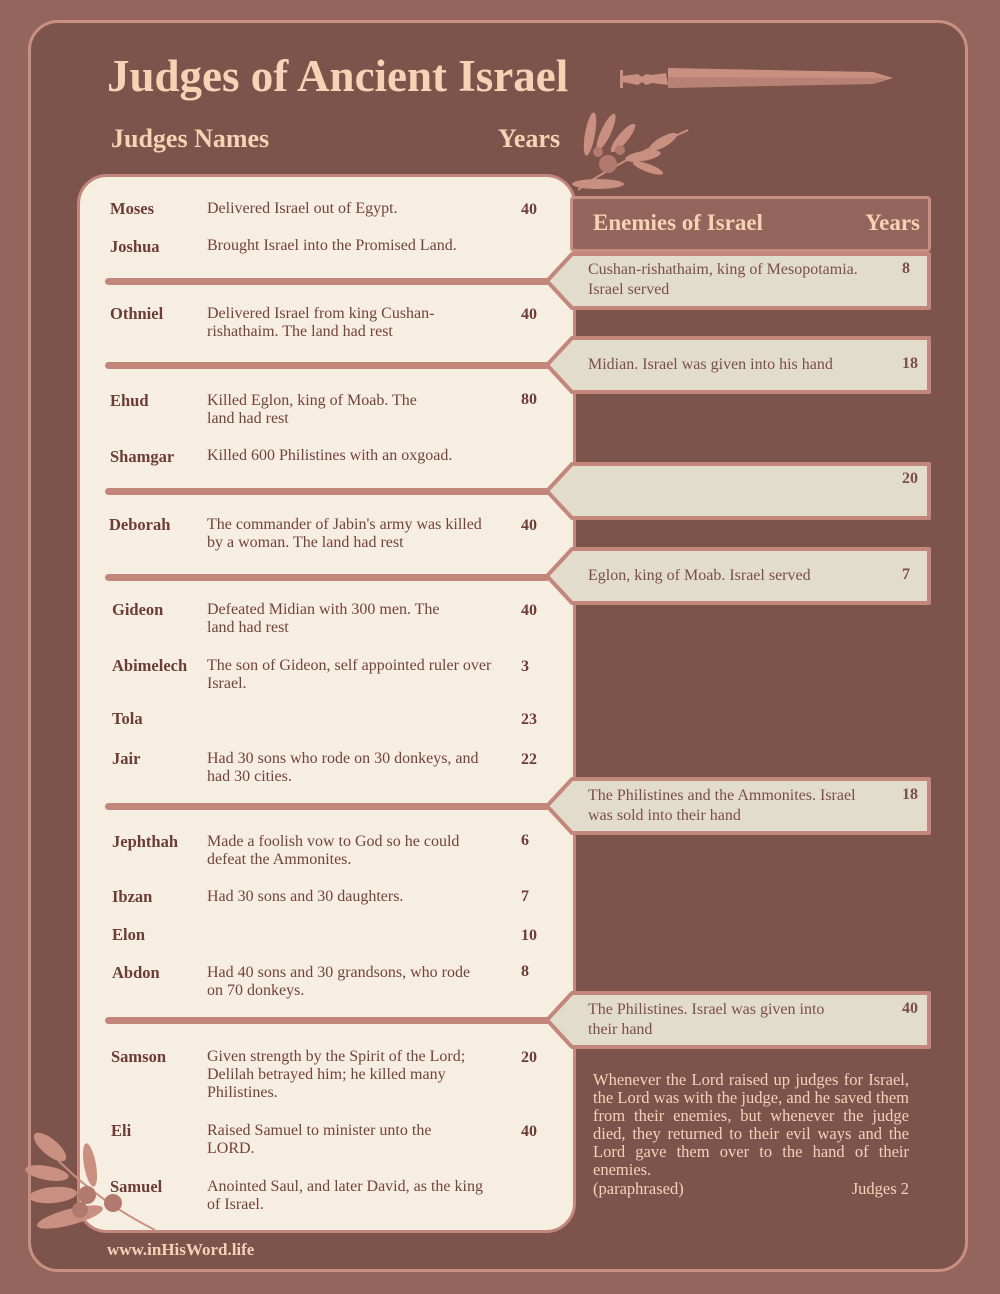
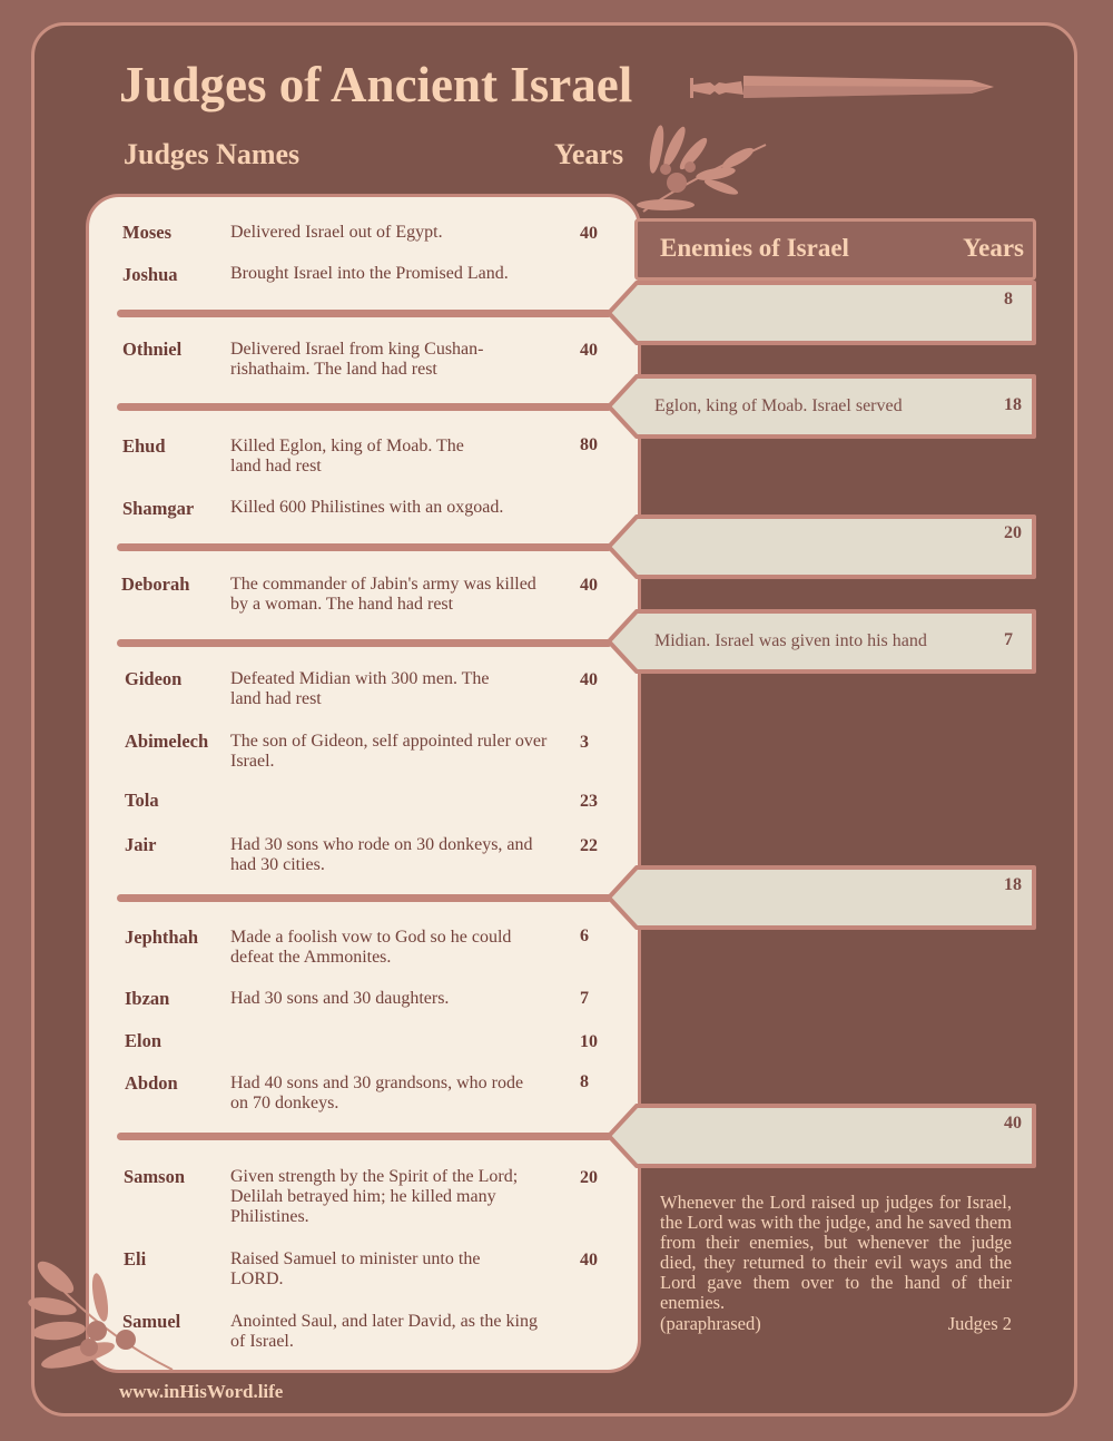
  Judges of Ancient Israel
  Judges Names
  Years
  Moses
  Delivered Israel out of Egypt.
  40
  Joshua
  Brought Israel into the Promised Land.
  Othniel
  Delivered Israel from king Cushan-rishathaim. The land had rest
  40
  Ehud
  Killed Eglon, king of Moab. The land had rest
  80
  Shamgar
  Killed 600 Philistines with an oxgoad.
  Deborah
- The commander of Jabin's army was killed by a woman. The land had rest
+ The commander of Jabin's army was killed by a woman. The hand had rest
  40
  Gideon
  Defeated Midian with 300 men. The land had rest
  40
  Abimelech
  The son of Gideon, self appointed ruler over Israel.
  3
  Tola
  23
  Jair
  Had 30 sons who rode on 30 donkeys, and had 30 cities.
  22
  Jephthah
  Made a foolish vow to God so he could defeat the Ammonites.
  6
  Ibzan
  Had 30 sons and 30 daughters.
  7
  Elon
  10
  Abdon
  Had 40 sons and 30 grandsons, who rode on 70 donkeys.
  8
  Samson
  Given strength by the Spirit of the Lord; Delilah betrayed him; he killed many Philistines.
  20
  Eli
  Raised Samuel to minister unto the LORD.
  40
  Samuel
  Anointed Saul, and later David, as the king of Israel.
  Enemies of Israel
  Years
- Cushan-rishathaim, king of Mesopotamia. Israel served
  8
- Midian. Israel was given into his hand
+ Eglon, king of Moab. Israel served
  18
  20
- Eglon, king of Moab. Israel served
+ Midian. Israel was given into his hand
  7
- The Philistines and the Ammonites. Israel was sold into their hand
  18
- The Philistines. Israel was given into their hand
  40
  Whenever the Lord raised up judges for Israel, the Lord was with the judge, and he saved them from their enemies, but whenever the judge died, they returned to their evil ways and the Lord gave them over to the hand of their enemies.
  (paraphrased)
  Judges 2
  www.inHisWord.life
